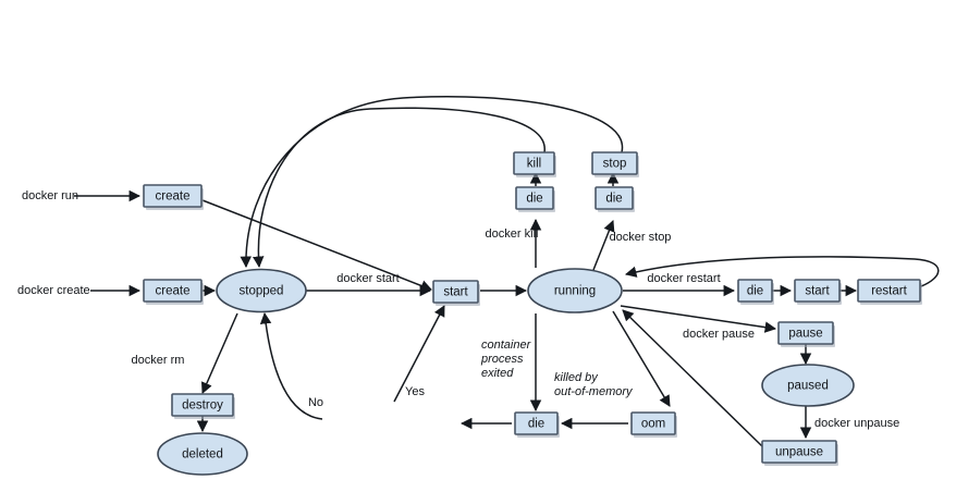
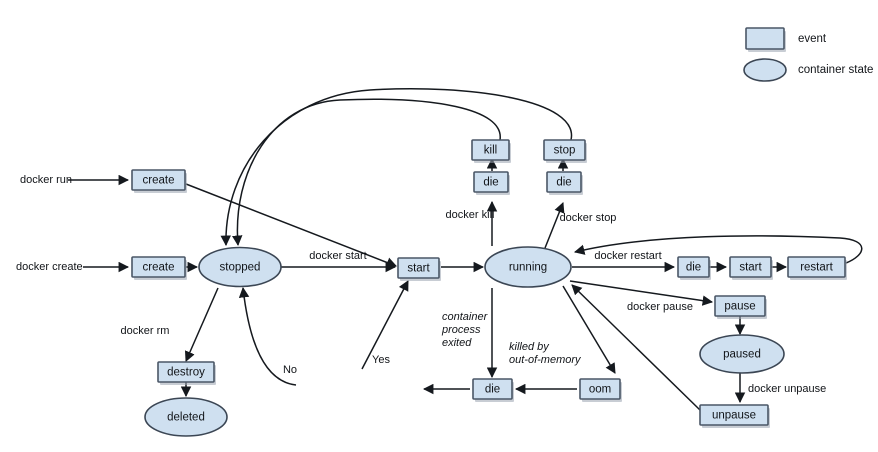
  docker run
  docker create
  docker start
  docker kill
  docker stop
  docker restart
  docker pause
  docker unpause
  docker rm
  container
  process
  exited
  killed by
  out-of-memory
  Yes
  No
  create
  create
  stopped
  start
  running
  kill
  die
  stop
  die
  die
  start
  restart
  pause
  paused
  unpause
  oom
  die
  destroy
  deleted
+ event
+ container state
